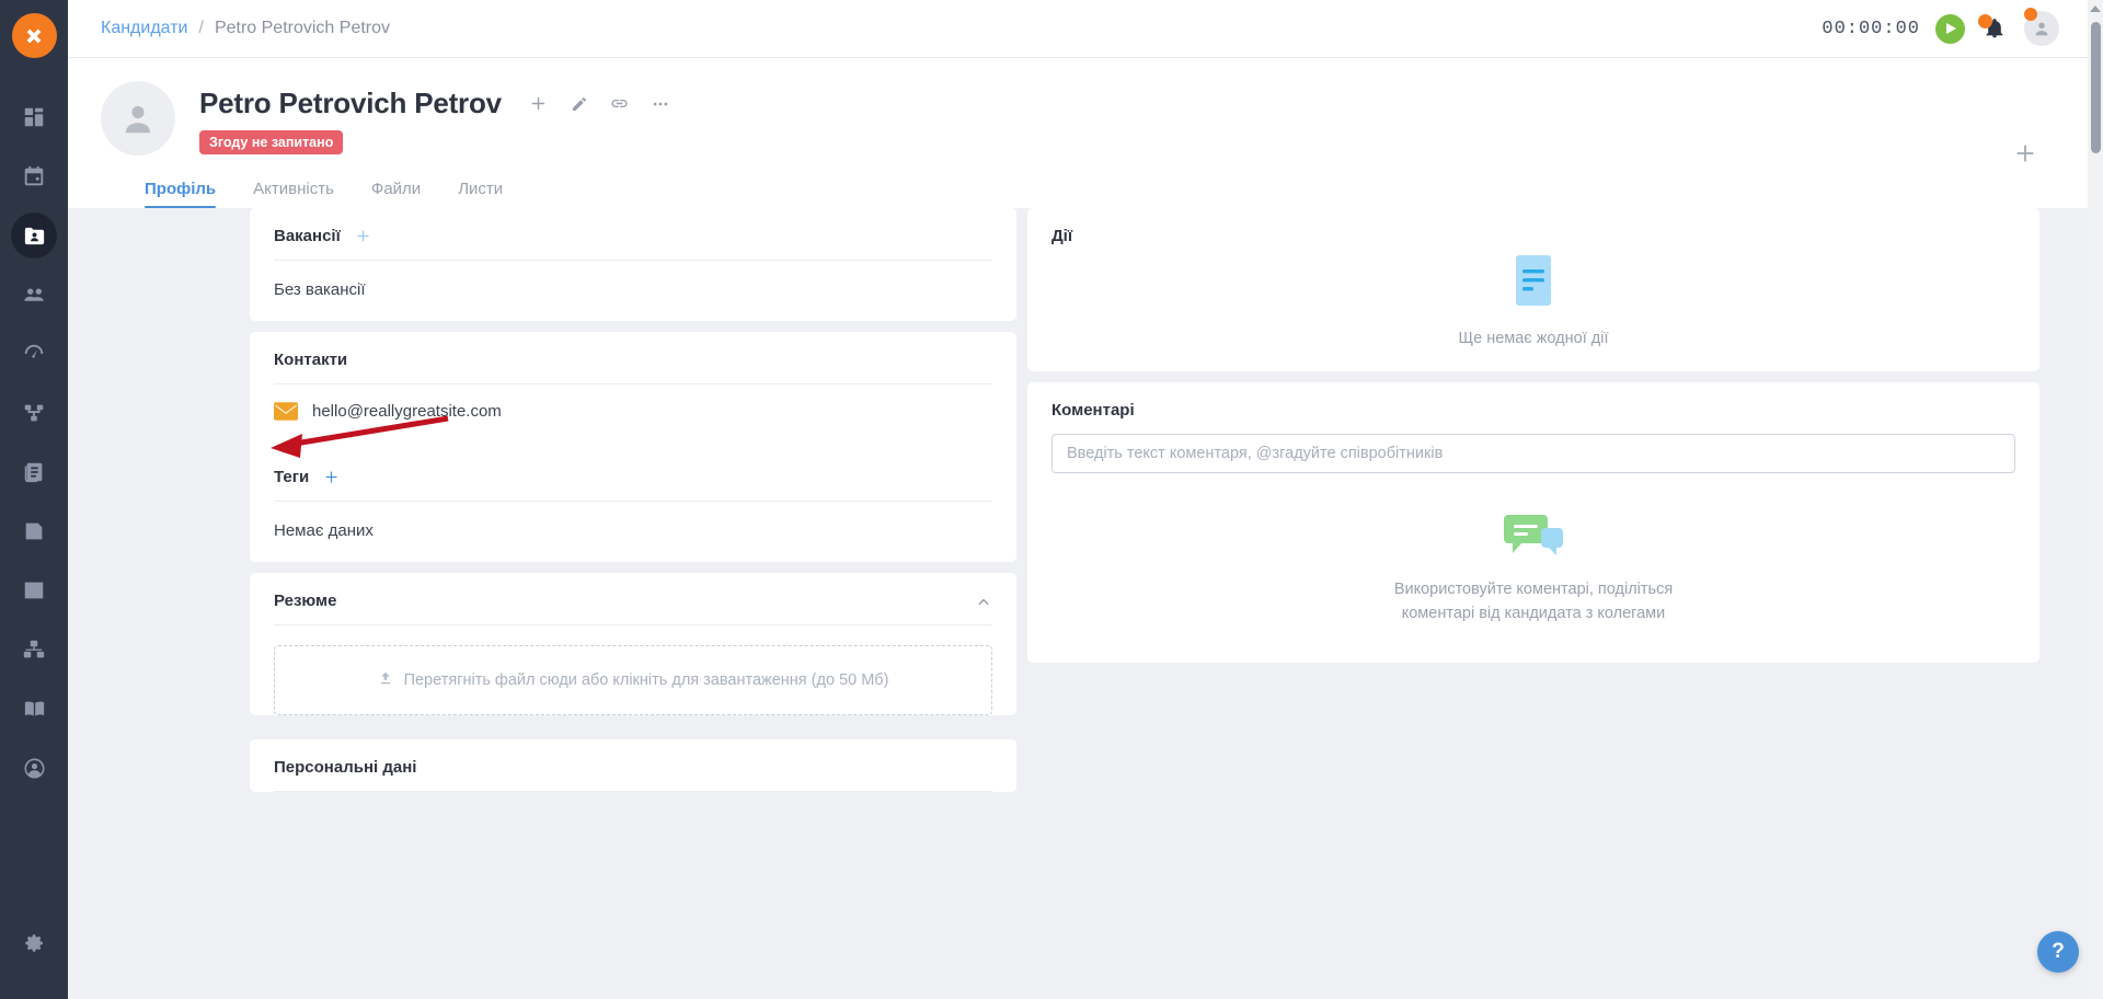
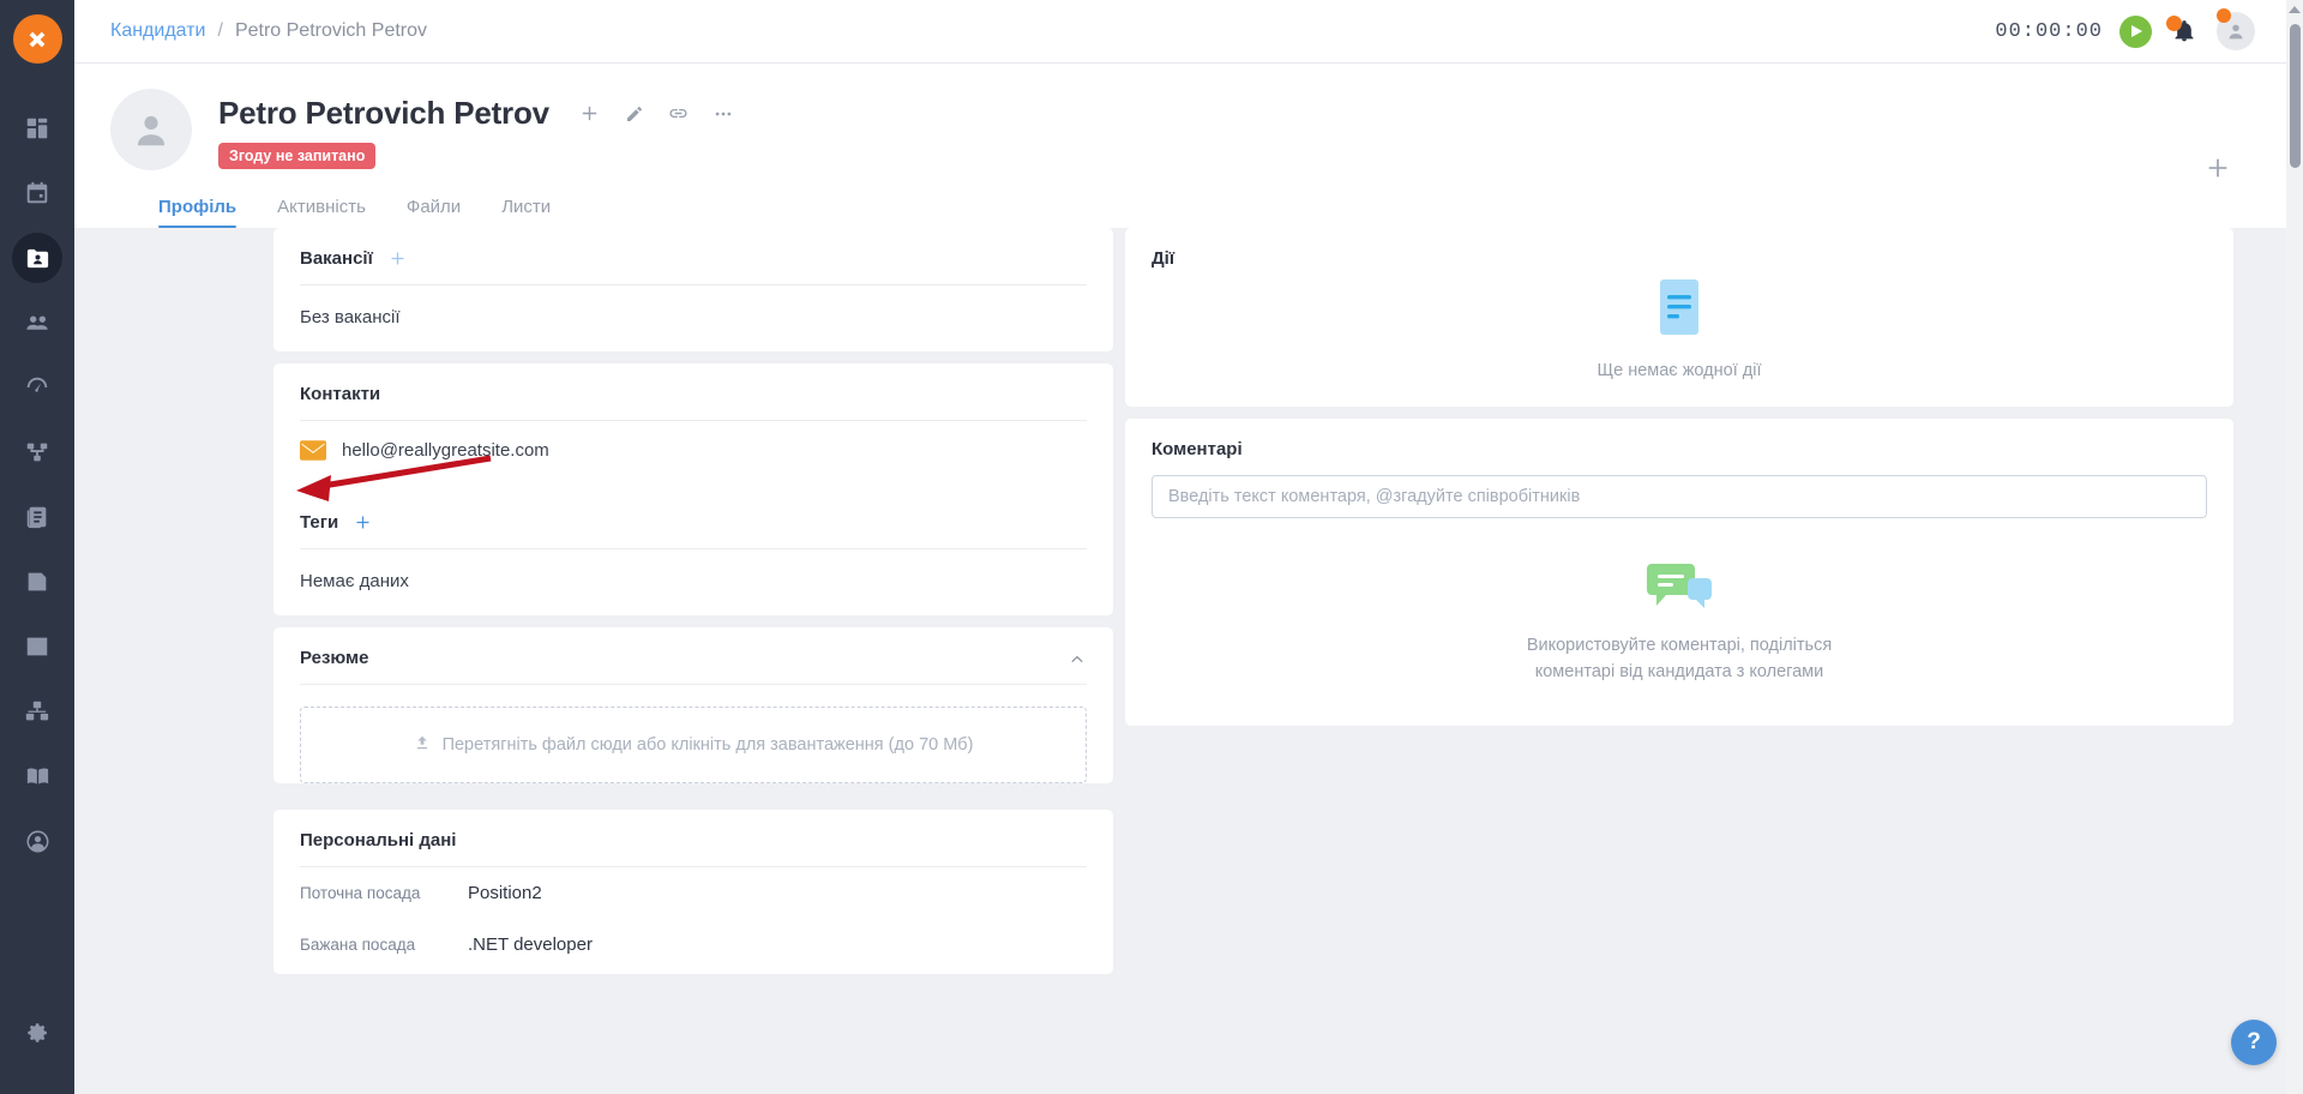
  Кандидати
  /
  Petro Petrovich Petrov
  00:00:00
  Petro Petrovich Petrov
  Згоду не запитано
  Профіль
  Активність
  Файли
  Листи
  Вакансії
  Без вакансії
  Контакти
  hello@reallygreatsite.com
  Теги
  Немає даних
  Резюме
- Перетягніть файл сюди або клікніть для завантаження (до 50 Мб)
+ Перетягніть файл сюди або клікніть для завантаження (до 70 Мб)
  Персональні дані
+ Поточна посада
+ Position2
+ Бажана посада
+ .NET developer
  Дії
  Ще немає жодної дії
  Коментарі
  Введіть текст коментаря, @згадуйте співробітників
  Використовуйте коментарі, поділіться
  коментарі від кандидата з колегами
  ?
